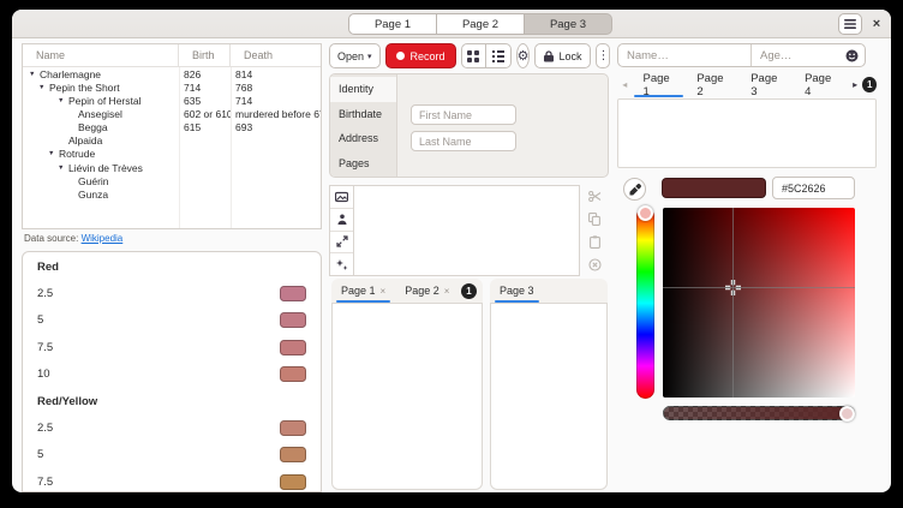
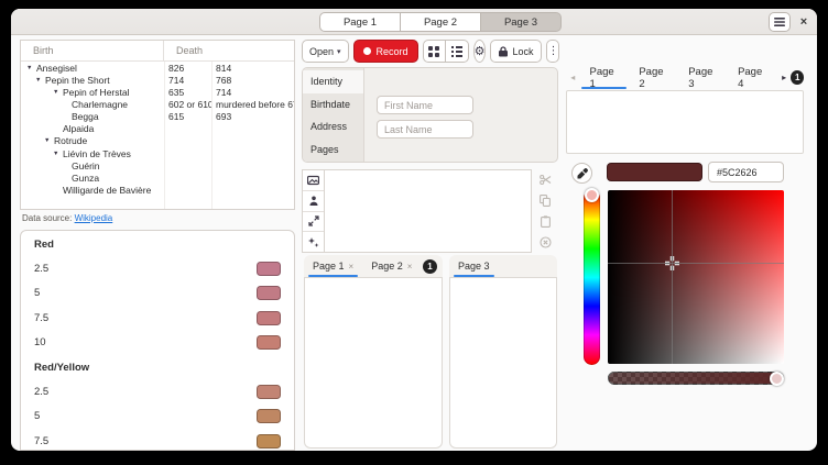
  Page 1
  Page 2
  Page 3
  ×
- Name
  Birth
  Death
- Charlemagne
+ Ansegisel
  826
  814
  Pepin the Short
  714
  768
  Pepin of Herstal
  635
  714
- Ansegisel
+ Charlemagne
  602 or 61
  murdered before 6
  Begga
  615
  693
  Alpaida
  Rotrude
  Liévin de Trèves
  Guérin
  Gunza
+ Willigarde de Bavière
  Data source: Wikipedia
  Red
  2.5
  5
  7.5
  10
  Red/Yellow
  2.5
  5
  7.5
  Open
  Record
  ⚙
  Lock
  ⋮
  Identity
  Birthdate
  Address
  Pages
  First Name
  Last Name
  Page 1
  ×
  Page 2
  ×
  1
  Page 3
- Name…
- Age…
  ◂
  Page 1
  Page 2
  Page 3
  Page 4
  ▸
  1
  #5C2626
